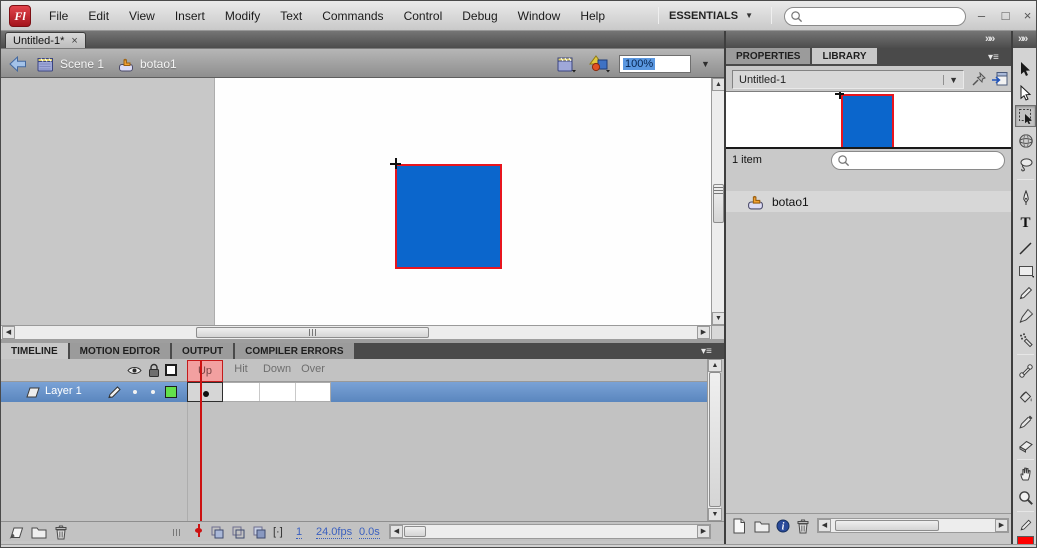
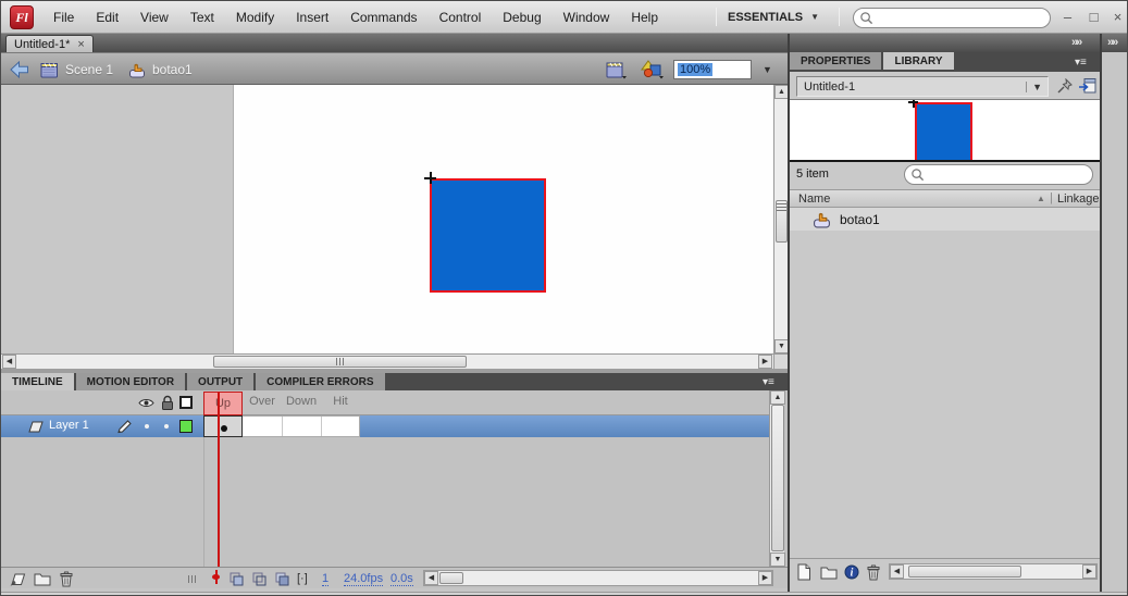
  Fl
  File
  Edit
  View
- Insert
+ Text
  Modify
- Text
+ Insert
  Commands
  Control
  Debug
  Window
  Help
  ESSENTIALS
  ▼
  –
  □
  ×
  Untitled-1*
  ×
  »»
  »»
  Scene 1
  botao1
  100%
  ▼
  TIMELINE
  MOTION EDITOR
  OUTPUT
  COMPILER ERRORS
  ▾≡
- Hit
+ Over
  Down
- Over
+ Hit
  Layer 1
  [·]
  1
  24.0fps
  0.0s
  PROPERTIES
  LIBRARY
  ▾≡
  Untitled-1
  ▼
- 1 item
+ 5 item
+ Name
+ ▲
+ |
+ Linkage
  botao1
  i
- T
